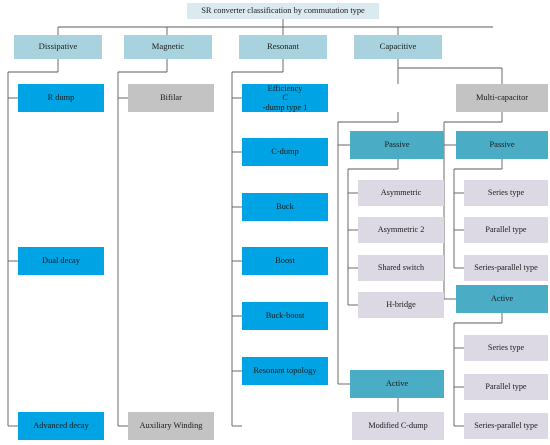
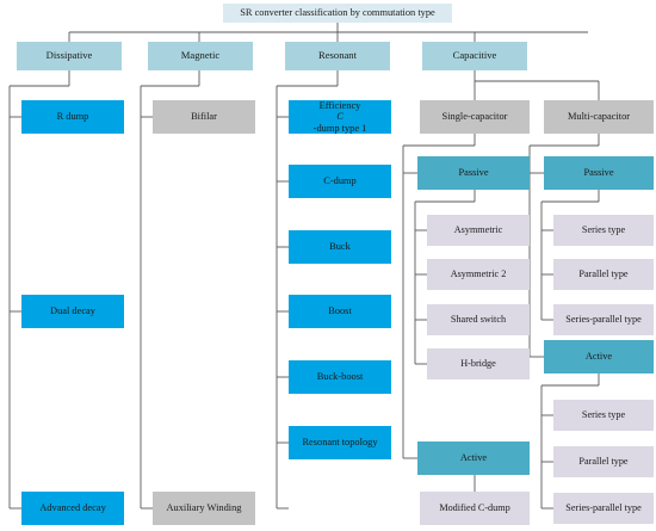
  SR converter classification by commutation type
  Dissipative
  Magnetic
  Resonant
  Capacitive
  R dump
  Dual decay
  Advanced decay
  Bifilar
  Auxiliary Winding
  Efficiency
  C
  -dump type 1
  C-dump
  Buck
  Boost
  Buck-boost
  Resonant topology
+ Single-capacitor
  Multi-capacitor
  Passive
  Asymmetric
  Asymmetric 2
  Shared switch
  H-bridge
  Active
  Modified C-dump
  Passive
  Series type
  Parallel type
  Series-parallel type
  Active
  Series type
  Parallel type
  Series-parallel type
